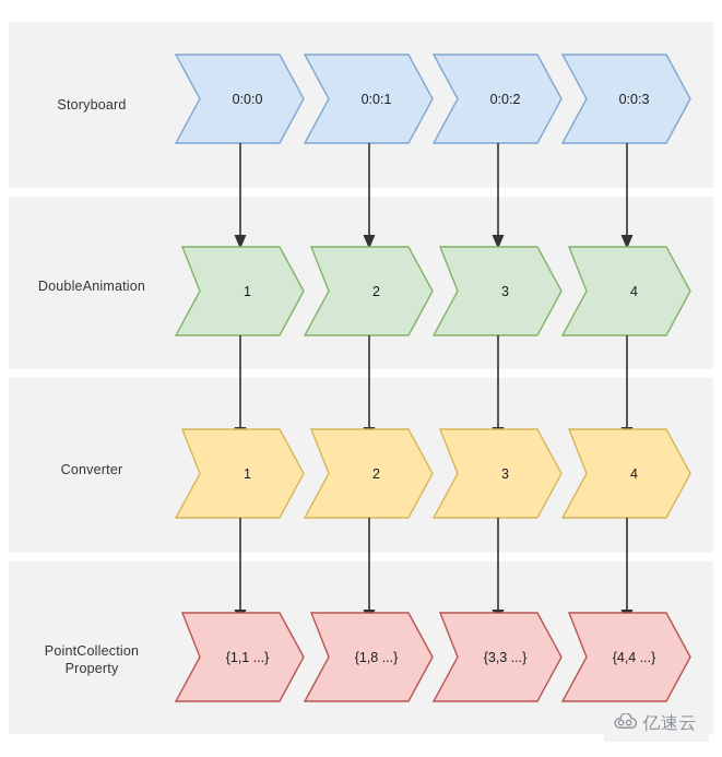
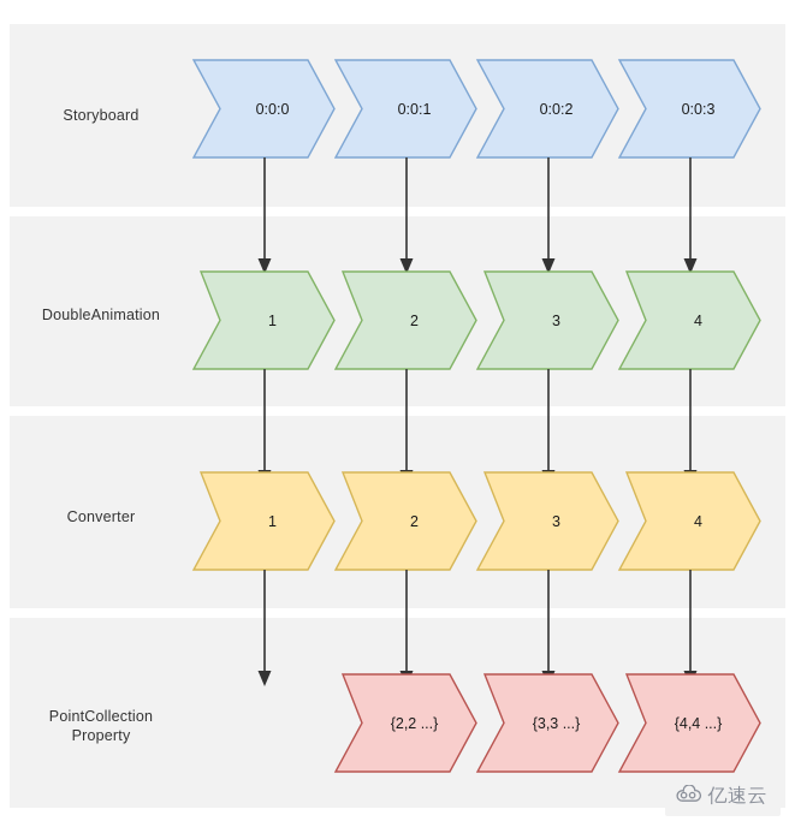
  Storyboard
  DoubleAnimation
  Converter
  PointCollection
  Property
  0:0:0
  0:0:1
  0:0:2
  0:0:3
  1
  2
  3
  4
  1
  2
  3
  4
- {1,1 ...}
- {1,8 ...}
+ {2,2 ...}
  {3,3 ...}
  {4,4 ...}
  亿速云
